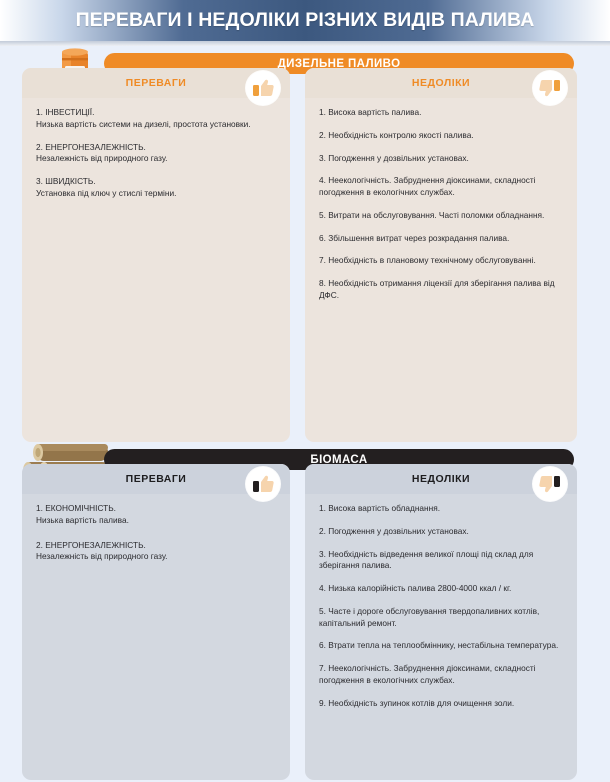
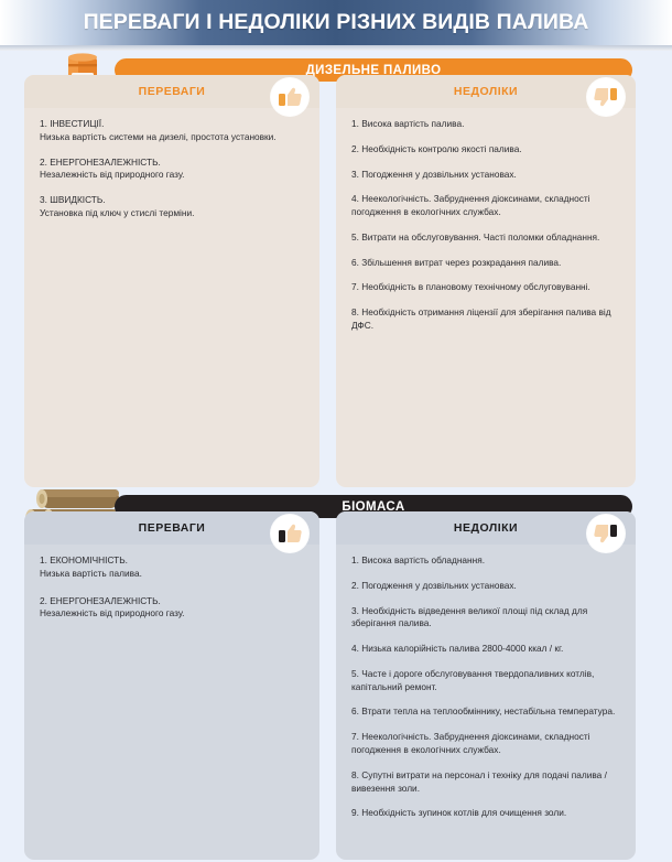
  ПЕРЕВАГИ І НЕДОЛІКИ РІЗНИХ ВИДІВ ПАЛИВА
  ДИЗЕЛЬНЕ ПАЛИВО
  ПЕРЕВАГИ
  1. ІНВЕСТИЦІЇ.
  Низька вартість системи на дизелі, простота установки.
  2. ЕНЕРГОНЕЗАЛЕЖНІСТЬ.
  Незалежність від природного газу.
  3. ШВИДКІСТЬ.
  Установка під ключ у стислі терміни.
  НЕДОЛІКИ
  1. Висока вартість палива.
  2. Необхідність контролю якості палива.
  3. Погодження у дозвільних установах.
  4. Неекологічність. Забруднення діоксинами, складності погодження в екологічних службах.
  5. Витрати на обслуговування. Часті поломки обладнання.
  6. Збільшення витрат через розкрадання палива.
  7. Необхідність в плановому технічному обслуговуванні.
  8. Необхідність отримання ліцензії для зберігання палива від ДФС.
  БІОМАСА
  ПЕРЕВАГИ
  1. ЕКОНОМІЧНІСТЬ.
  Низька вартість палива.
  2. ЕНЕРГОНЕЗАЛЕЖНІСТЬ.
  Незалежність від природного газу.
  НЕДОЛІКИ
  1. Висока вартість обладнання.
  2. Погодження у дозвільних установах.
  3. Необхідність відведення великої площі під склад для зберігання палива.
  4. Низька калорійність палива 2800-4000 ккал / кг.
  5. Часте і дороге обслуговування твердопаливних котлів, капітальний ремонт.
  6. Втрати тепла на теплообміннику, нестабільна температура.
  7. Неекологічність. Забруднення діоксинами, складності погодження в екологічних службах.
+ 8. Супутні витрати на персонал і техніку для подачі палива / вивезення золи.
  9. Необхідність зупинок котлів для очищення золи.
